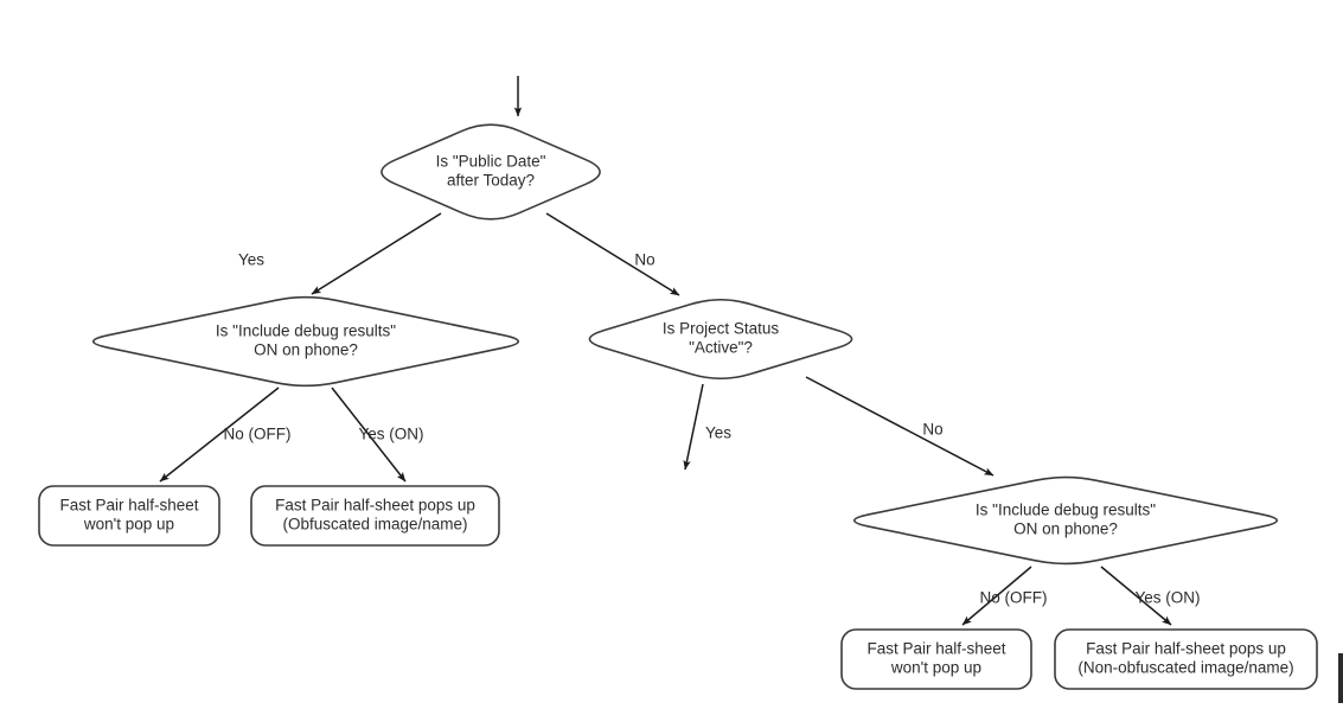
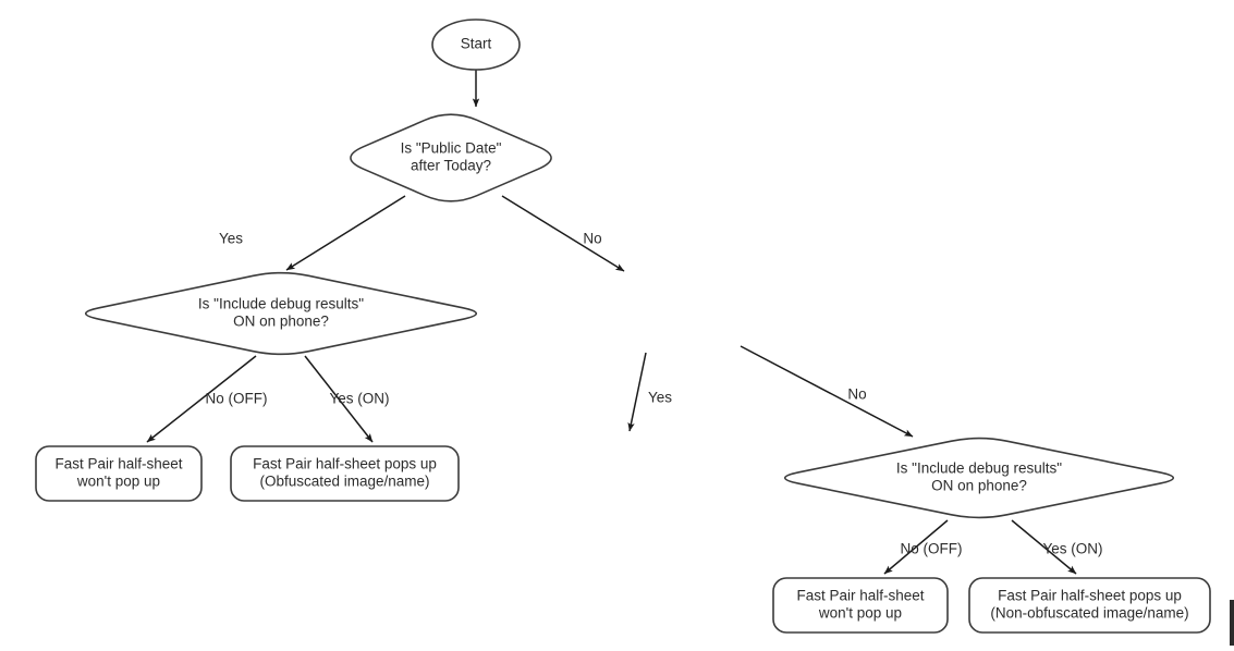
+ Start
  Is "Public Date"
  after Today?
  Is "Include debug results"
  ON on phone?
- Is Project Status
- "Active"?
  Fast Pair half-sheet
  won't pop up
  Fast Pair half-sheet pops up
  (Obfuscated image/name)
  Is "Include debug results"
  ON on phone?
  Fast Pair half-sheet
  won't pop up
  Fast Pair half-sheet pops up
  (Non-obfuscated image/name)
  Yes
  No
  No (OFF)
  Yes (ON)
  Yes
  No
  No (OFF)
  Yes (ON)
